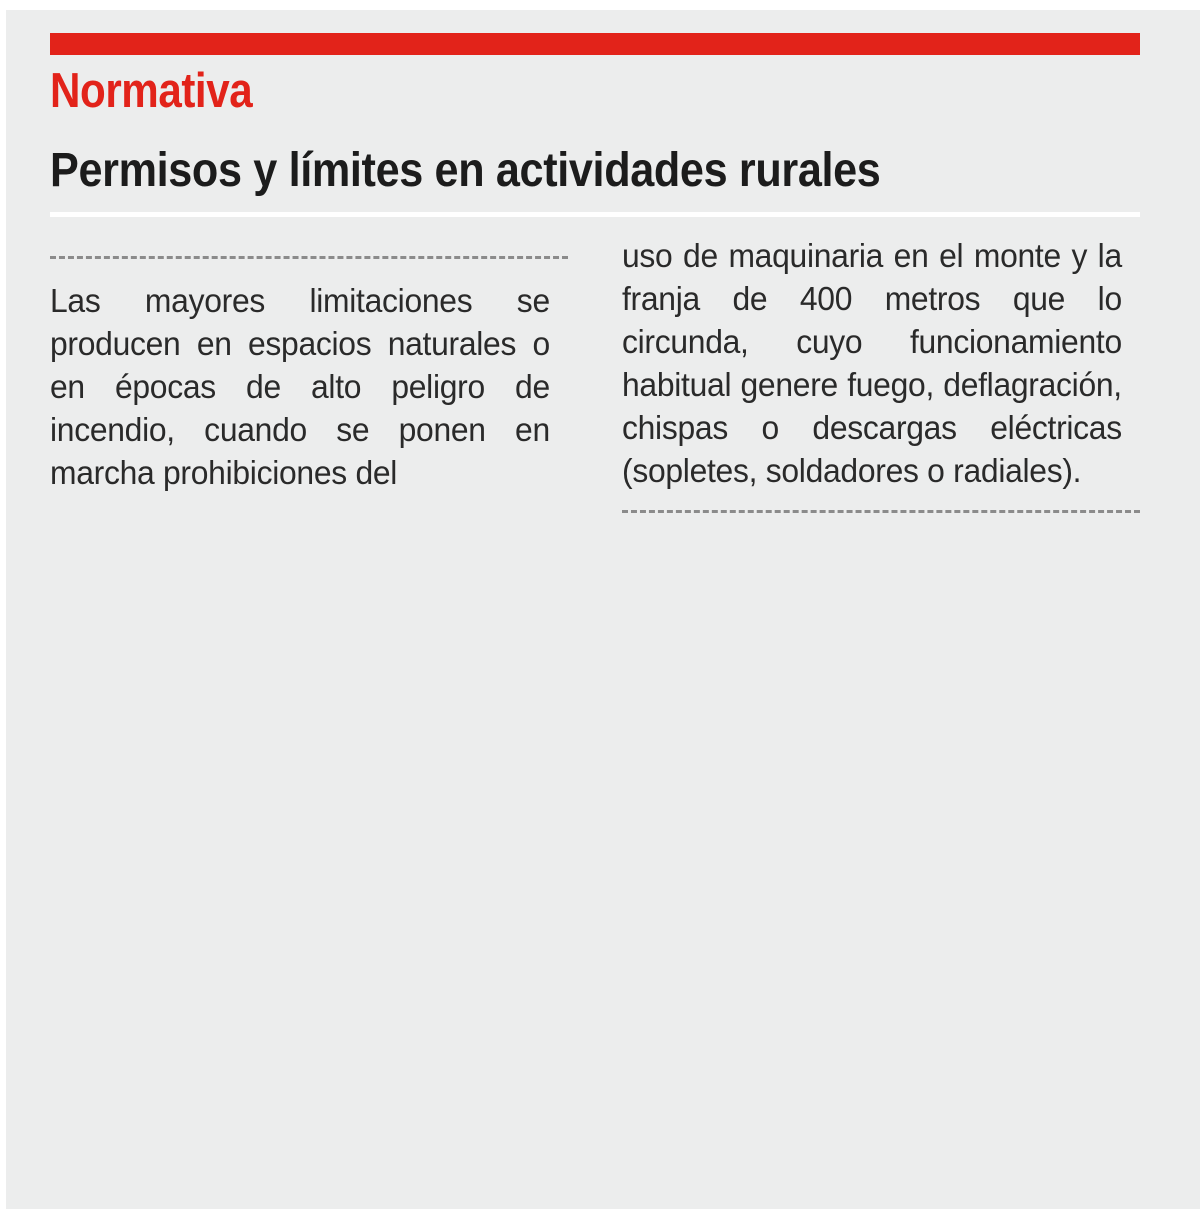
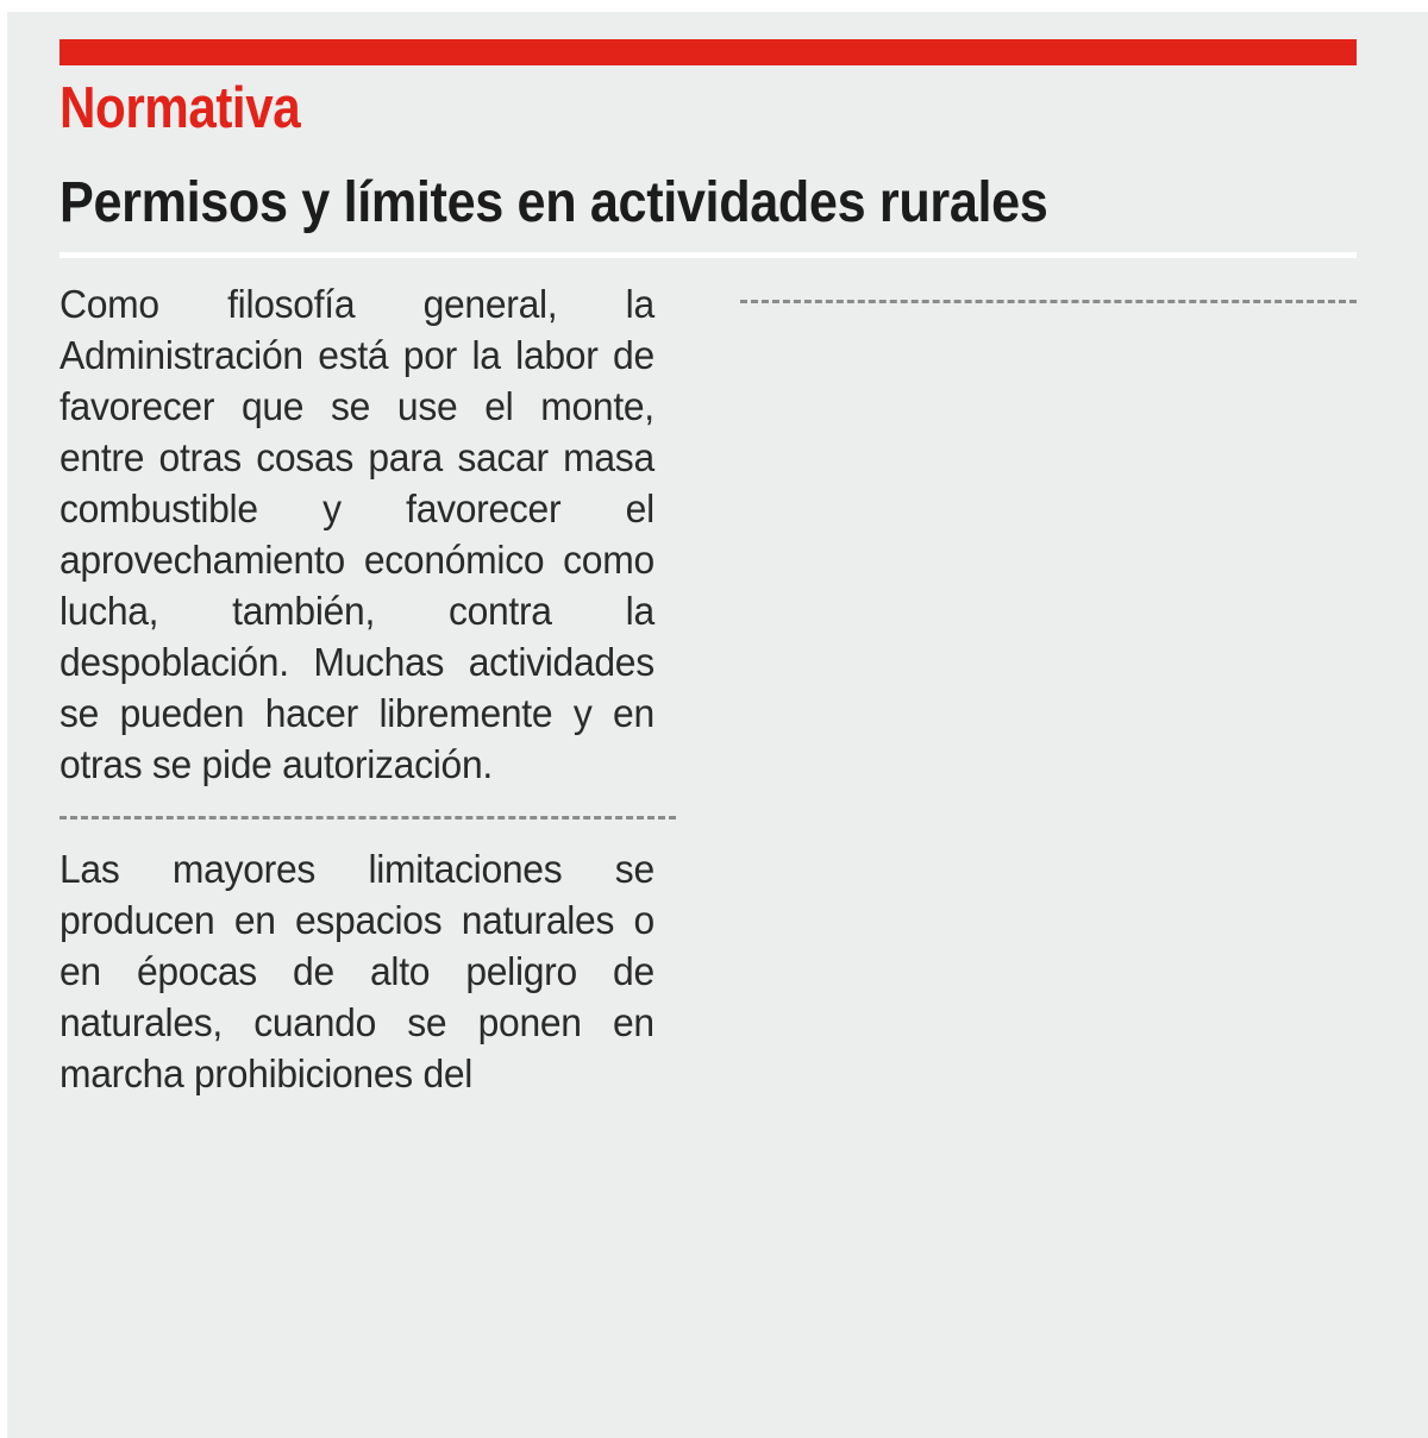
  Normativa
  Permisos y límites en actividades rurales
+ Como filosofía general, la Administración está por la labor de favorecer que se use el monte, entre otras cosas para sacar masa combustible y favorecer el aprovechamiento económico como lucha, también, contra la despoblación. Muchas actividades se pueden hacer libremente y en otras se pide autorización.
- Las mayores limitaciones se producen en espacios naturales o en épocas de alto peligro de incendio, cuando se ponen en marcha prohibiciones del
+ Las mayores limitaciones se producen en espacios naturales o en épocas de alto peligro de naturales, cuando se ponen en marcha prohibiciones del
- uso de maquinaria en el monte y la franja de 400 metros que lo circunda, cuyo funcionamiento habitual genere fuego, deflagración, chispas o descargas eléctricas (sopletes, soldadores o radiales).
